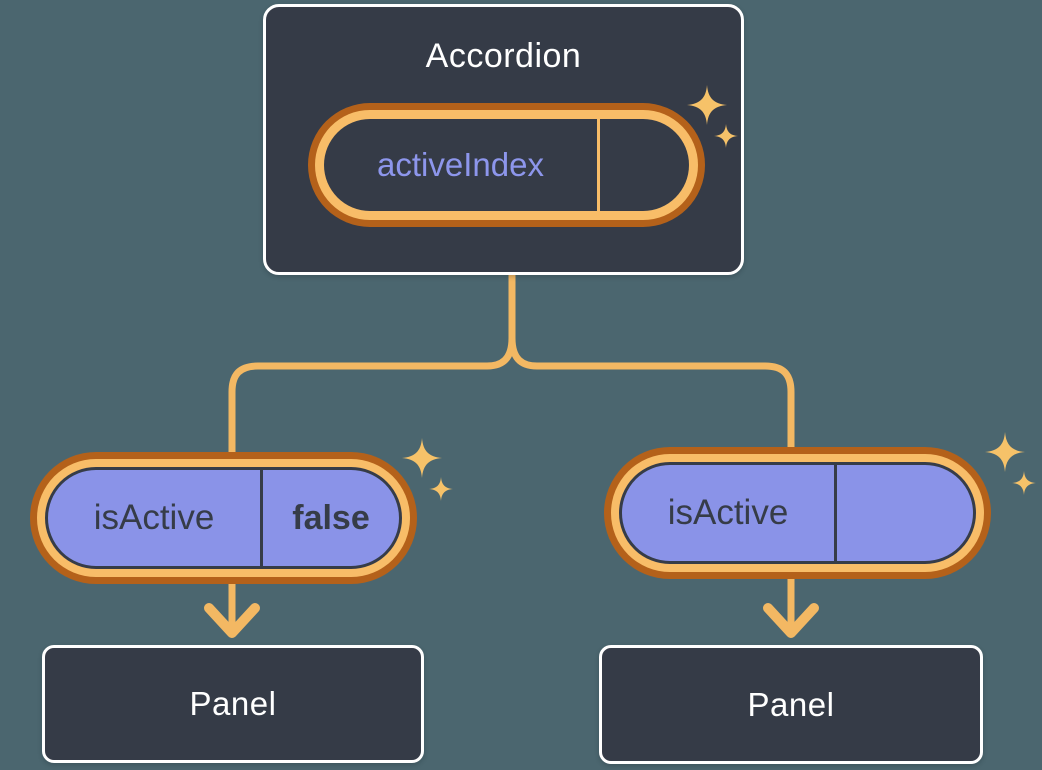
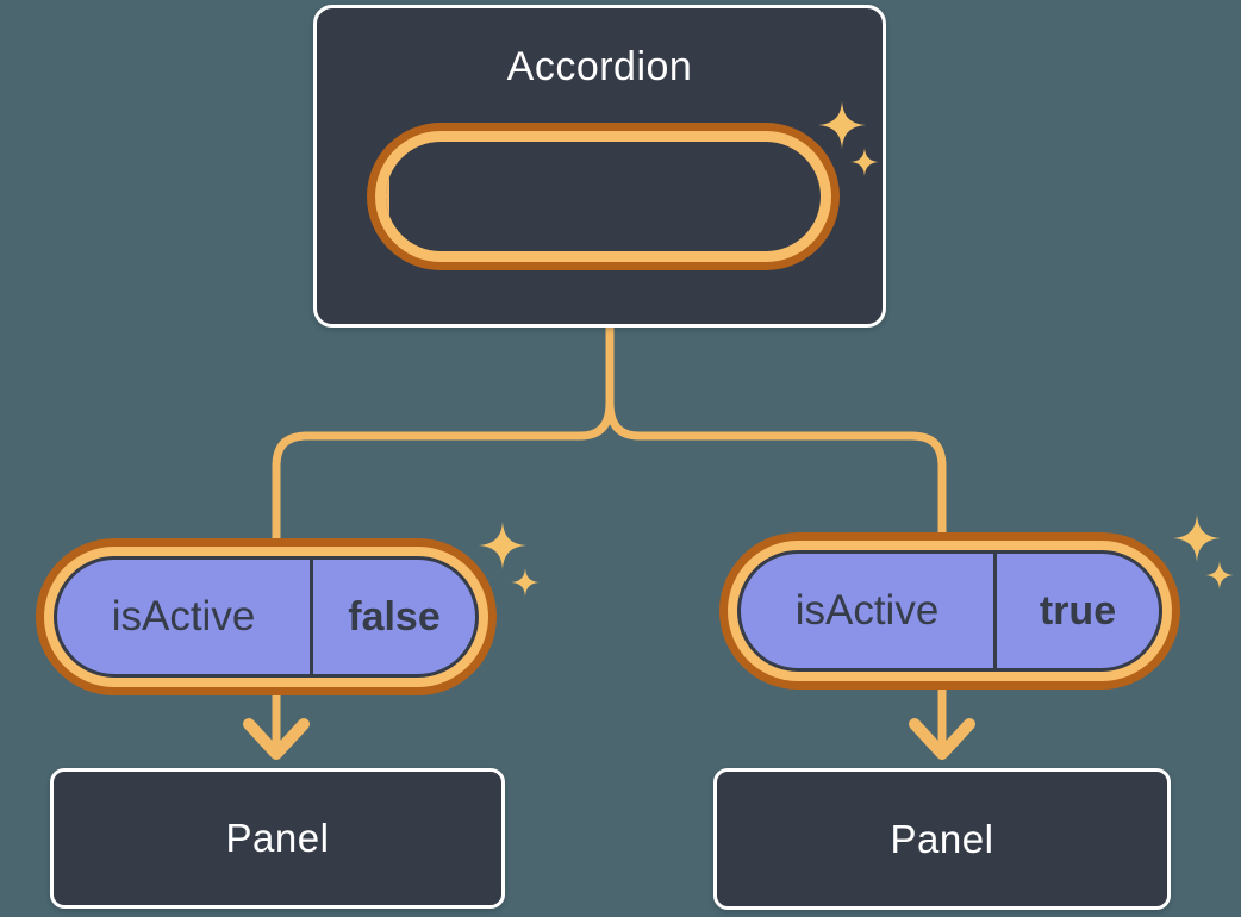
  Accordion
- activeIndex
  isActive
  false
  isActive
+ true
  Panel
  Panel
